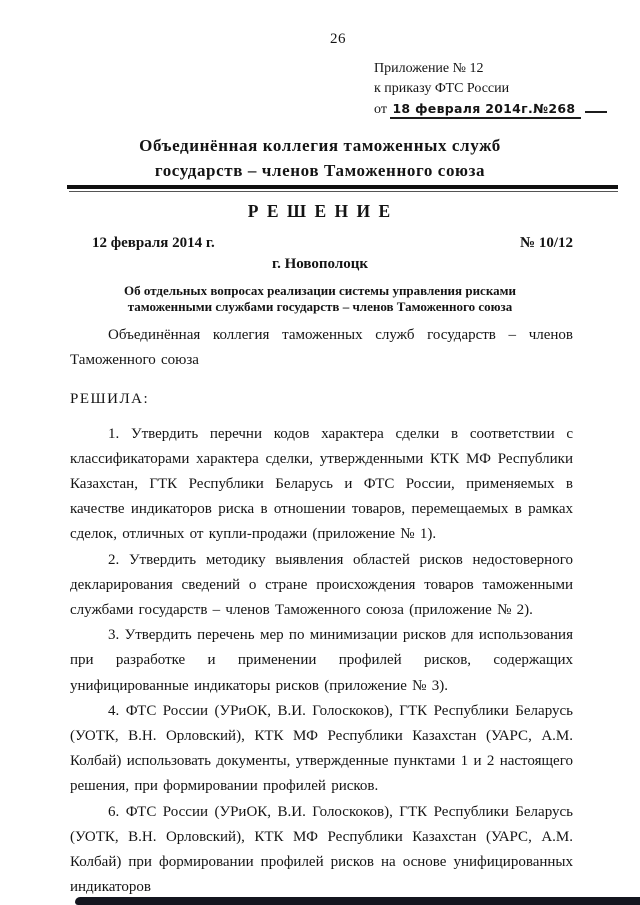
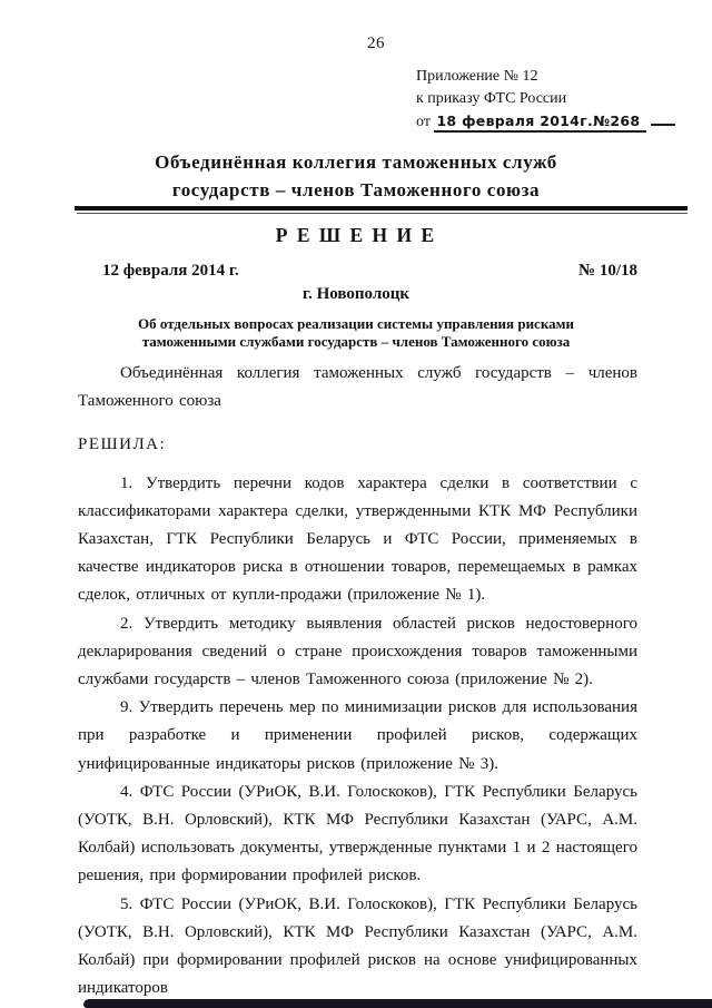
  26
  Приложение № 12
  к приказу ФТС России
  от 18 февраля 2014г.№268
  Объединённая коллегия таможенных служб
  государств – членов Таможенного союза
  Р Е Ш Е Н И Е
  12 февраля 2014 г.
- № 10/12
+ № 10/18
  г. Новополоцк
  Об отдельных вопросах реализации системы управления рисками
  таможенными службами государств – членов Таможенного союза
  Объединённая коллегия таможенных служб государств – членов Таможенного союза
  РЕШИЛА:
  1. Утвердить перечни кодов характера сделки в соответствии с классификаторами характера сделки, утвержденными КТК МФ Республики Казахстан, ГТК Республики Беларусь и ФТС России, применяемых в качестве индикаторов риска в отношении товаров, перемещаемых в рамках сделок, отличных от купли-продажи (приложение № 1).
  2. Утвердить методику выявления областей рисков недостоверного декларирования сведений о стране происхождения товаров таможенными службами государств – членов Таможенного союза (приложение № 2).
- 3. Утвердить перечень мер по минимизации рисков для использования при разработке и применении профилей рисков, содержащих унифицированные индикаторы рисков (приложение № 3).
+ 9. Утвердить перечень мер по минимизации рисков для использования при разработке и применении профилей рисков, содержащих унифицированные индикаторы рисков (приложение № 3).
  4. ФТС России (УРиОК, В.И. Голоскоков), ГТК Республики Беларусь (УОТК, В.Н. Орловский), КТК МФ Республики Казахстан (УАРС, А.М. Колбай) использовать документы, утвержденные пунктами 1 и 2 настоящего решения, при формировании профилей рисков.
- 6. ФТС России (УРиОК, В.И. Голоскоков), ГТК Республики Беларусь (УОТК, В.Н. Орловский), КТК МФ Республики Казахстан (УАРС, А.М. Колбай) при формировании профилей рисков на основе унифицированных индикаторов
+ 5. ФТС России (УРиОК, В.И. Голоскоков), ГТК Республики Беларусь (УОТК, В.Н. Орловский), КТК МФ Республики Казахстан (УАРС, А.М. Колбай) при формировании профилей рисков на основе унифицированных индикаторов
